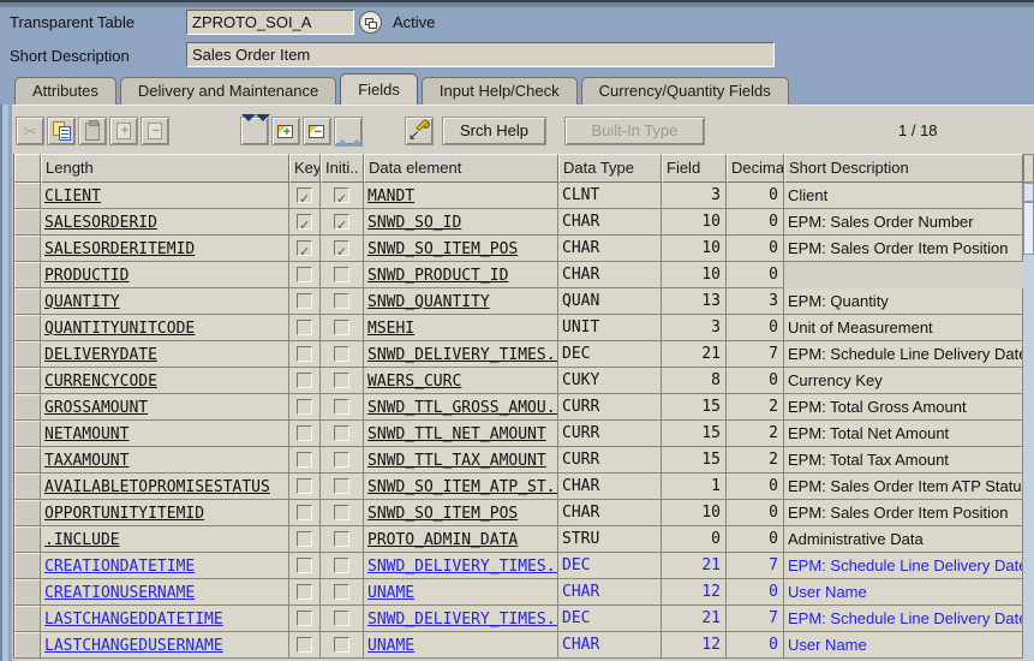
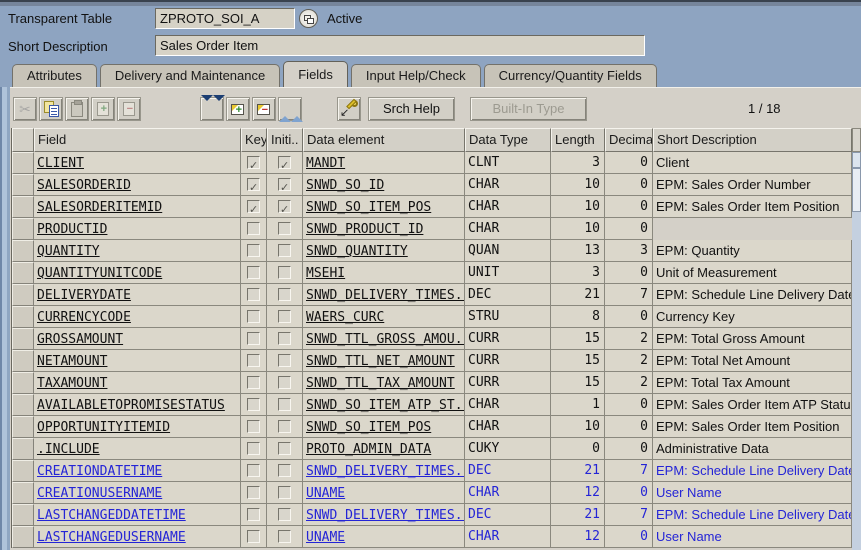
  Transparent Table
  ZPROTO_SOI_A
  Active
  Short Description
  Sales Order Item
  Attributes
  Delivery and Maintenance
  Fields
  Input Help/Check
  Currency/Quantity Fields
  ✂
  +
  −
  +
  −
  ↙
  Srch Help
  Built-In Type
  1 / 18
- Length
+ Field
  Key
  Initi..
  Data element
  Data Type
- Field
+ Length
  Decima
  Short Description
  CLIENT
  MANDT
  CLNT
  3
  0
  Client
  SALESORDERID
  SNWD_SO_ID
  CHAR
  10
  0
  EPM: Sales Order Number
  SALESORDERITEMID
  SNWD_SO_ITEM_POS
  CHAR
  10
  0
  EPM: Sales Order Item Position
  PRODUCTID
  SNWD_PRODUCT_ID
  CHAR
  10
  0
  QUANTITY
  SNWD_QUANTITY
  QUAN
  13
  3
  EPM: Quantity
  QUANTITYUNITCODE
  MSEHI
  UNIT
  3
  0
  Unit of Measurement
  DELIVERYDATE
  SNWD_DELIVERY_TIMES.
  DEC
  21
  7
  EPM: Schedule Line Delivery Dat
  CURRENCYCODE
  WAERS_CURC
- CUKY
+ STRU
  8
  0
  Currency Key
  GROSSAMOUNT
  SNWD_TTL_GROSS_AMOU.
  CURR
  15
  2
  EPM: Total Gross Amount
  NETAMOUNT
  SNWD_TTL_NET_AMOUNT
  CURR
  15
  2
  EPM: Total Net Amount
  TAXAMOUNT
  SNWD_TTL_TAX_AMOUNT
  CURR
  15
  2
  EPM: Total Tax Amount
  AVAILABLETOPROMISESTATUS
  SNWD_SO_ITEM_ATP_ST.
  CHAR
  1
  0
  EPM: Sales Order Item ATP Statu
  OPPORTUNITYITEMID
  SNWD_SO_ITEM_POS
  CHAR
  10
  0
  EPM: Sales Order Item Position
  .INCLUDE
  PROTO_ADMIN_DATA
- STRU
+ CUKY
  0
  0
  Administrative Data
  CREATIONDATETIME
  SNWD_DELIVERY_TIMES.
  DEC
  21
  7
  EPM: Schedule Line Delivery Dat
  CREATIONUSERNAME
  UNAME
  CHAR
  12
  0
  User Name
  LASTCHANGEDDATETIME
  SNWD_DELIVERY_TIMES.
  DEC
  21
  7
  EPM: Schedule Line Delivery Dat
  LASTCHANGEDUSERNAME
  UNAME
  CHAR
  12
  0
  User Name
